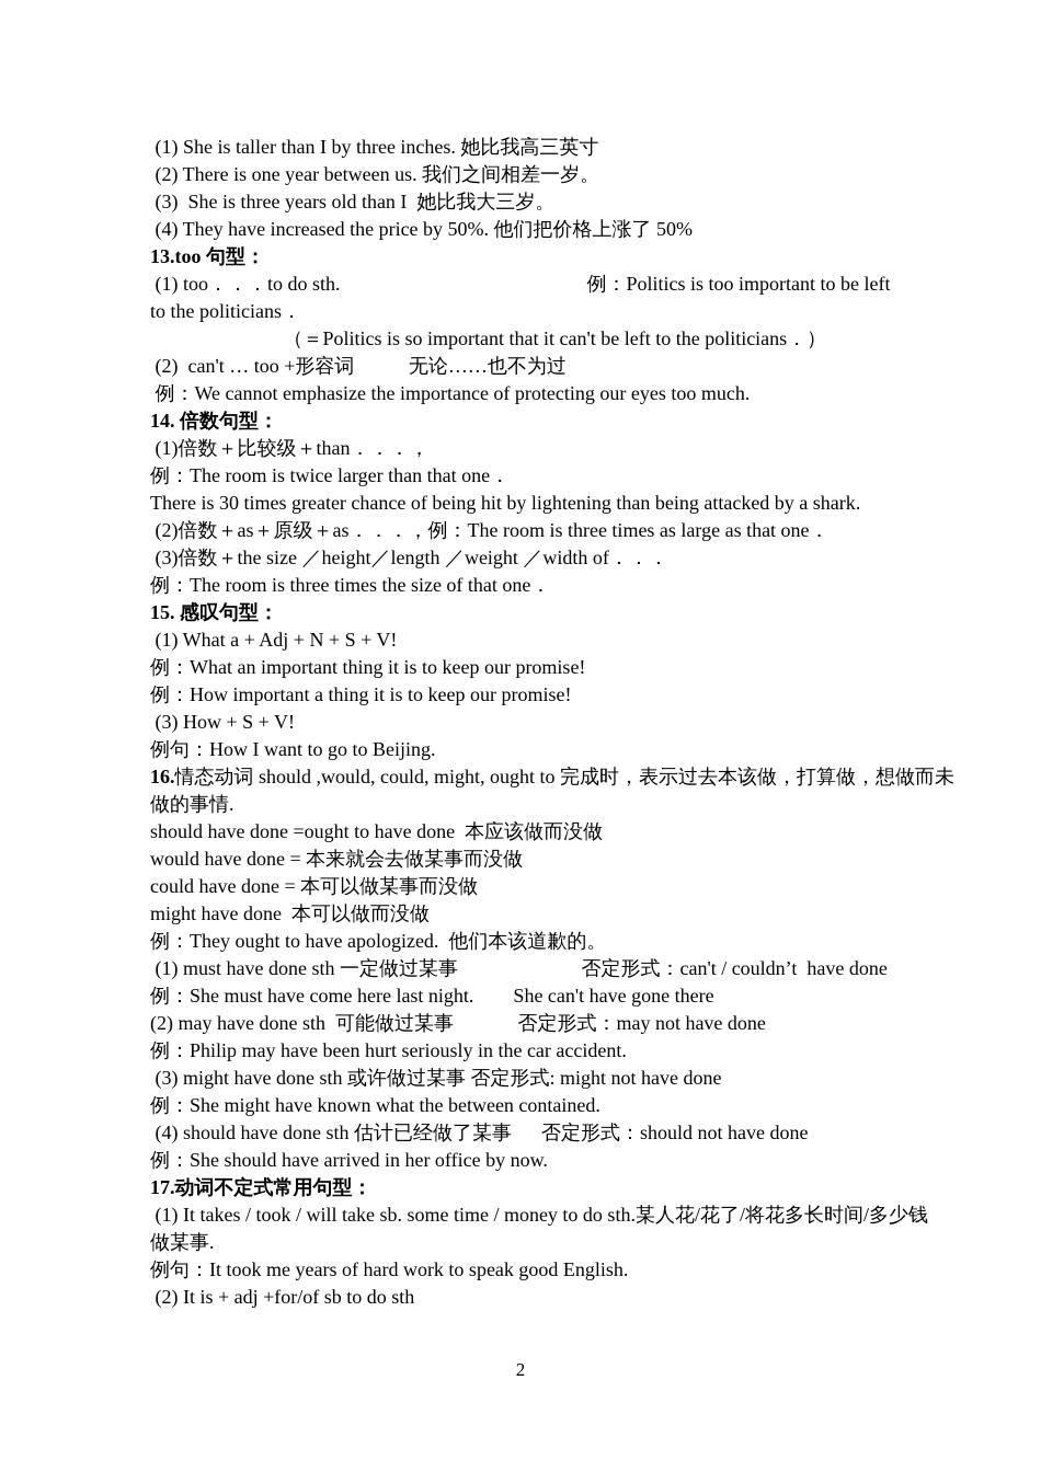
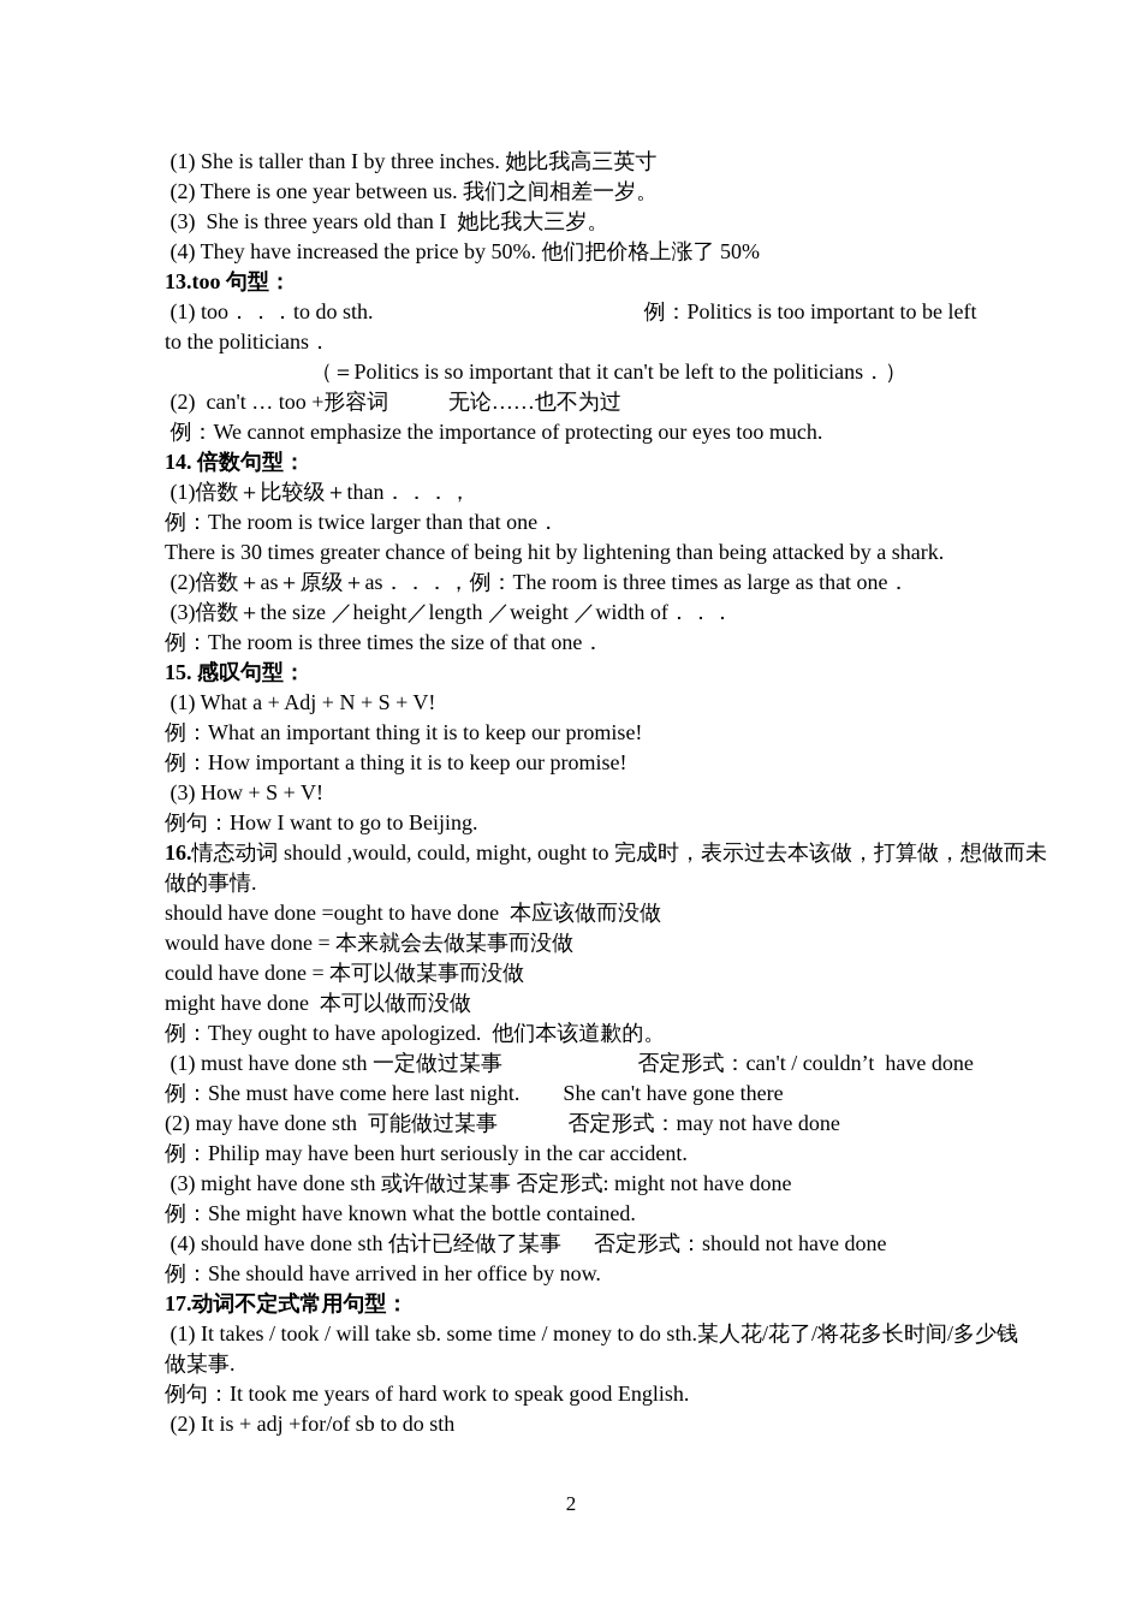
  (1) She is taller than I by three inches. 她比我高三英寸
  (2) There is one year between us. 我们之间相差一岁。
  (3) She is three years old than I 她比我大三岁。
  (4) They have increased the price by 50%. 他们把价格上涨了 50%
  13.too 句型：
  (1) too．．．to do sth. 例：Politics is too important to be left
  to the politicians．
  （＝Politics is so important that it can't be left to the politicians．）
  (2) can't … too +形容词 无论……也不为过
  例：We cannot emphasize the importance of protecting our eyes too much.
  14. 倍数句型：
  (1)倍数＋比较级＋than．．．，
  例：The room is twice larger than that one．
  There is 30 times greater chance of being hit by lightening than being attacked by a shark.
  (2)倍数＋as＋原级＋as．．．，例：The room is three times as large as that one．
  (3)倍数＋the size ／height／length ／weight ／width of．．．
  例：The room is three times the size of that one．
  15. 感叹句型：
  (1) What a + Adj + N + S + V!
  例：What an important thing it is to keep our promise!
  例：How important a thing it is to keep our promise!
  (3) How + S + V!
  例句：How I want to go to Beijing.
  16.情态动词 should ,would, could, might, ought to 完成时，表示过去本该做，打算做，想做而未
  做的事情.
  should have done =ought to have done 本应该做而没做
  would have done = 本来就会去做某事而没做
  could have done = 本可以做某事而没做
  might have done 本可以做而没做
  例：They ought to have apologized. 他们本该道歉的。
  (1) must have done sth 一定做过某事 否定形式：can't / couldn’t have done
  例：She must have come here last night. She can't have gone there
  (2) may have done sth 可能做过某事 否定形式：may not have done
  例：Philip may have been hurt seriously in the car accident.
  (3) might have done sth 或许做过某事 否定形式: might not have done
- 例：She might have known what the between contained.
+ 例：She might have known what the bottle contained.
  (4) should have done sth 估计已经做了某事 否定形式：should not have done
  例：She should have arrived in her office by now.
  17.动词不定式常用句型：
  (1) It takes / took / will take sb. some time / money to do sth.某人花/花了/将花多长时间/多少钱
  做某事.
  例句：It took me years of hard work to speak good English.
  (2) It is + adj +for/of sb to do sth
  2
